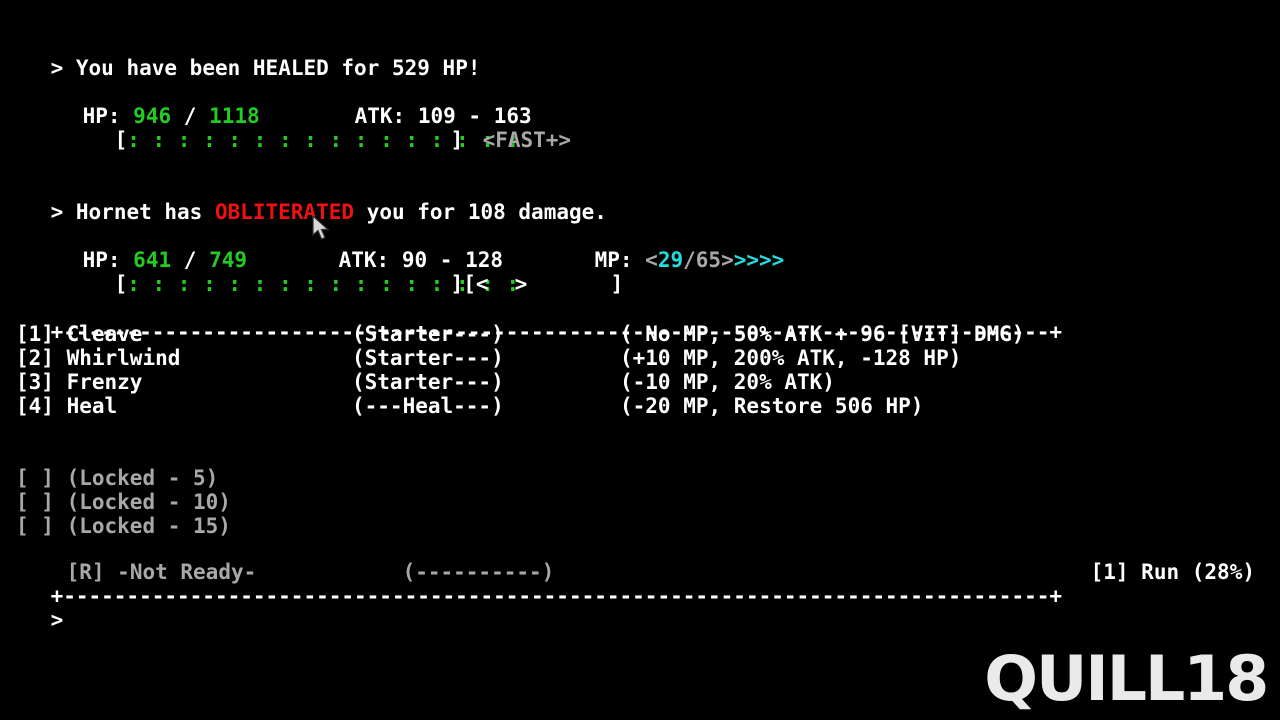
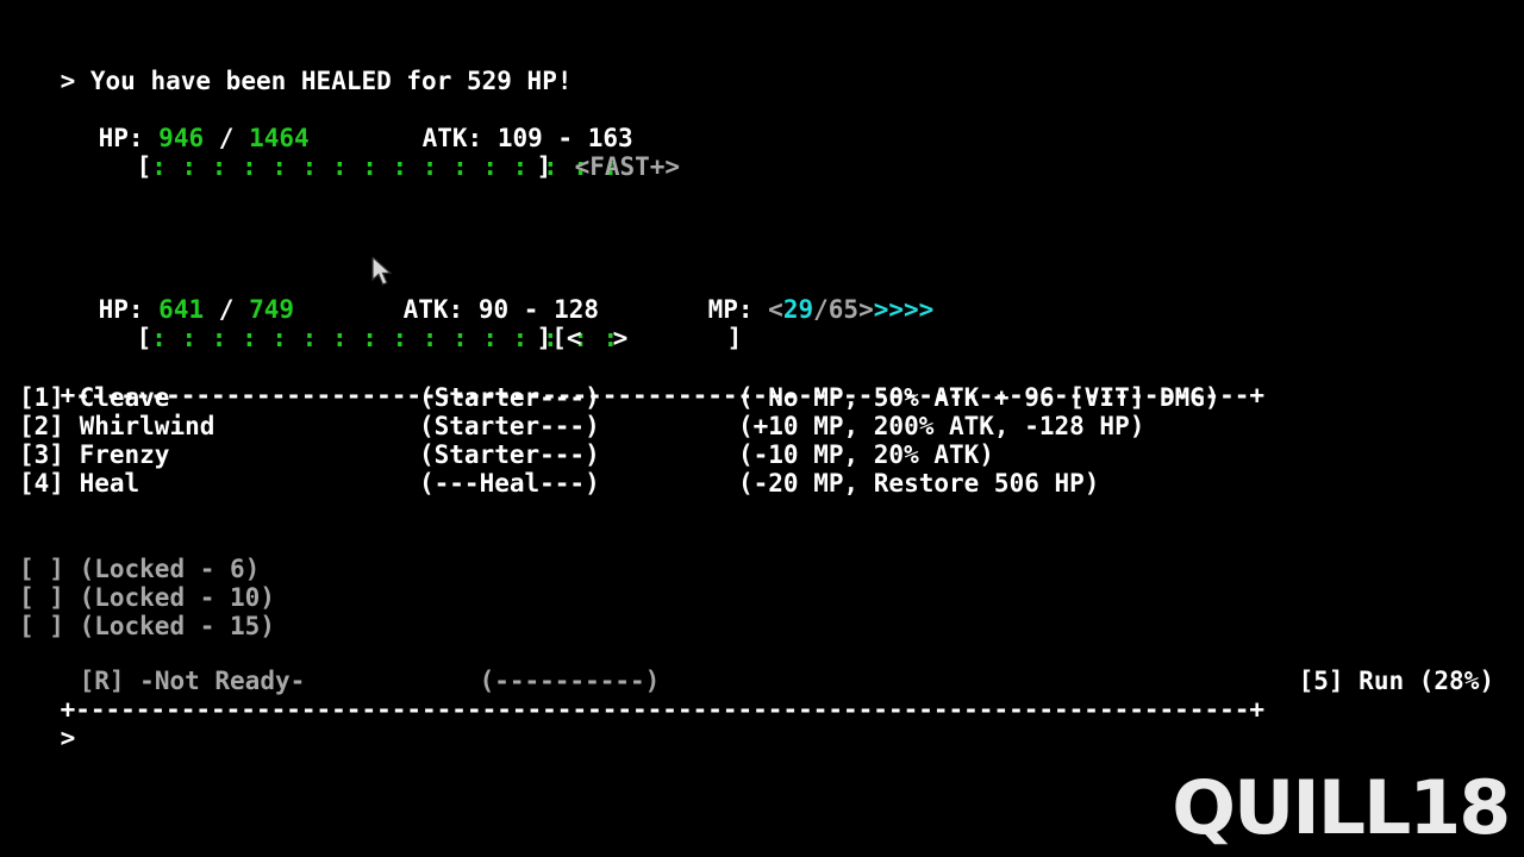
  > You have been HEALED for 529 HP!
- HP: 946 / 1118
+ HP: 946 / 1464
  ATK: 109 - 163
  [: : : : : : : : : : : : : : : :
  ]
  <FAST+>
- > Hornet has OBLITERATED you for 108 damage.
  HP: 641 / 749
  ATK: 90 - 128
  MP: <29/65>>>>>
  [: : : : : : : : : : : : : : : :
  ][<
  >
  ]
  +------------------------------------------------------------------------------+
  [1] Cleave
  (Starter---)
  ( No MP, 50% ATK + 96 [VIT] DMG)
  [2] Whirlwind
  (Starter---)
  (+10 MP, 200% ATK, -128 HP)
  [3] Frenzy
  (Starter---)
  (-10 MP, 20% ATK)
  [4] Heal
  (---Heal---)
  (-20 MP, Restore 506 HP)
- [ ] (Locked - 5)
+ [ ] (Locked - 6)
  [ ] (Locked - 10)
  [ ] (Locked - 15)
  [R] -Not Ready-
  (----------)
- [1] Run (28%)
+ [5] Run (28%)
  +------------------------------------------------------------------------------+
  >
  QUILL18
